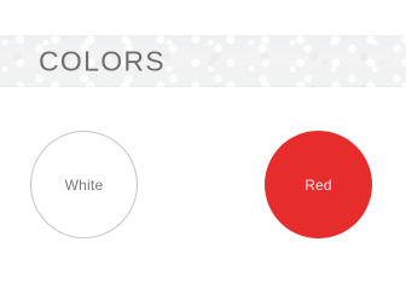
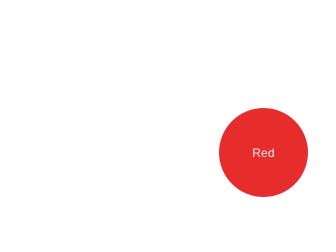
- COLORS
- White
  Red
